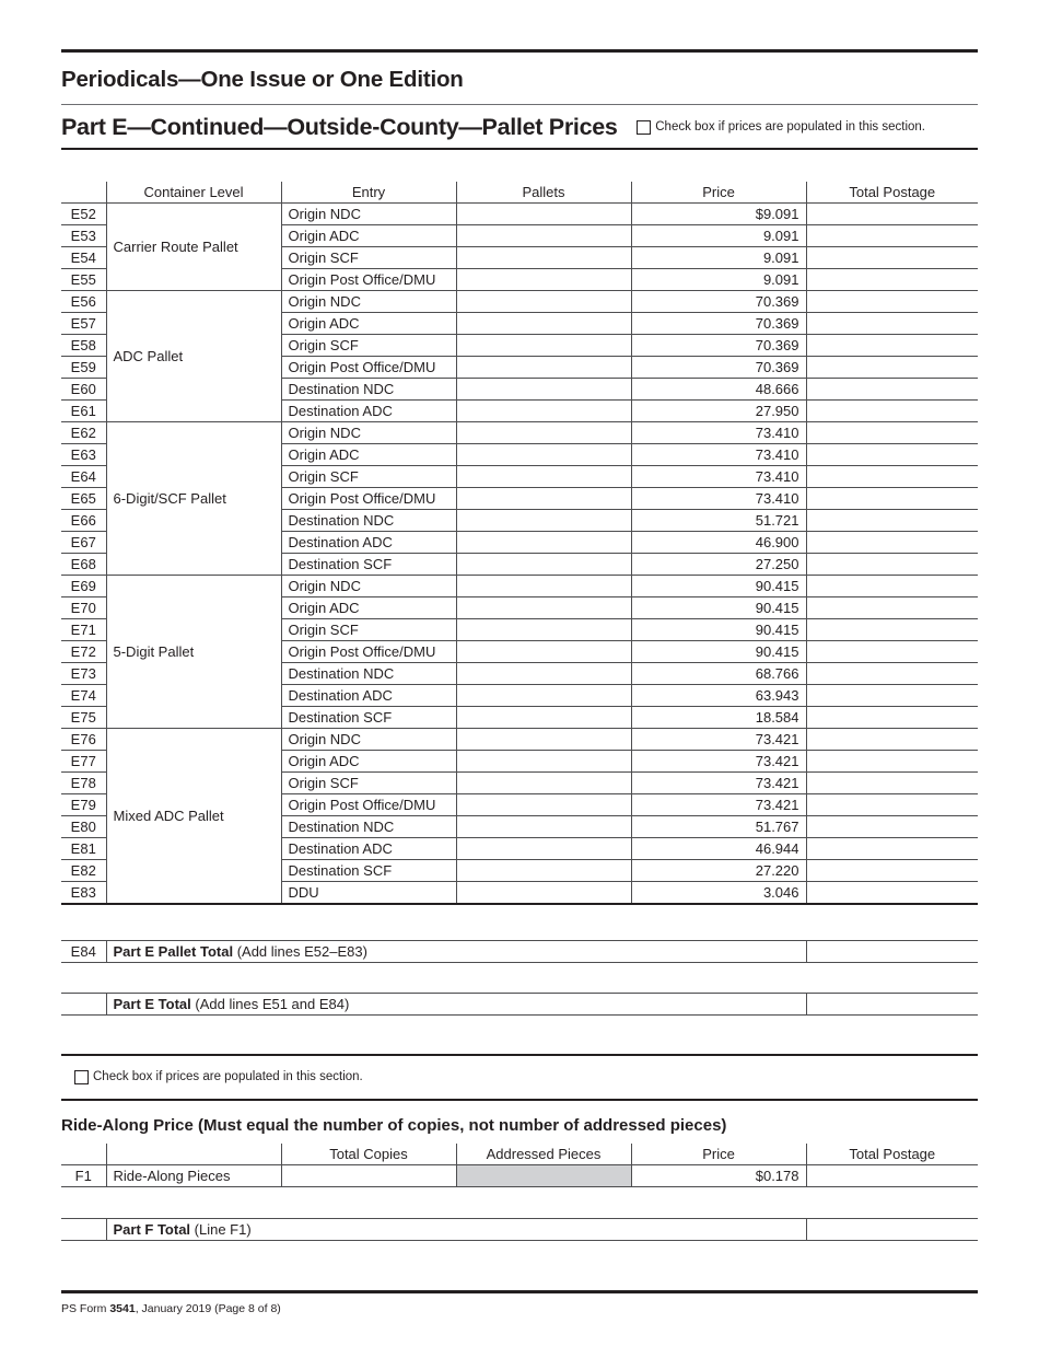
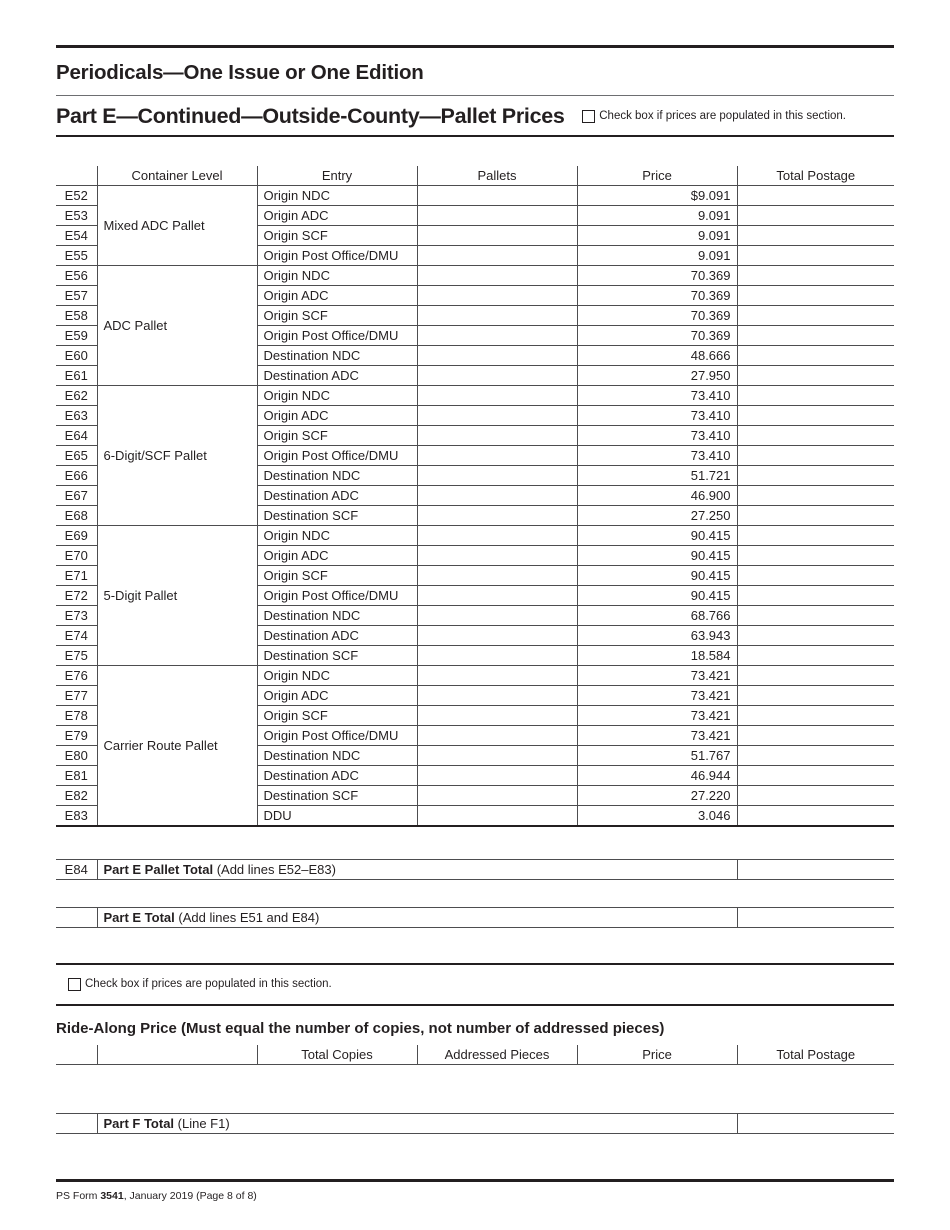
  Periodicals—One Issue or One Edition
  Part E—Continued—Outside-County—Pallet Prices
  Check box if prices are populated in this section.
  	Container Level	Entry	Pallets	Price	Total Postage
- E52	Carrier Route Pallet	Origin NDC		$9.091
+ E52	Mixed ADC Pallet	Origin NDC		$9.091
  E53	Origin ADC		9.091
  E54	Origin SCF		9.091
  E55	Origin Post Office/DMU		9.091
  E56	ADC Pallet	Origin NDC		70.369
  E57	Origin ADC		70.369
  E58	Origin SCF		70.369
  E59	Origin Post Office/DMU		70.369
  E60	Destination NDC		48.666
  E61	Destination ADC		27.950
  E62	6-Digit/SCF Pallet	Origin NDC		73.410
  E63	Origin ADC		73.410
  E64	Origin SCF		73.410
  E65	Origin Post Office/DMU		73.410
  E66	Destination NDC		51.721
  E67	Destination ADC		46.900
  E68	Destination SCF		27.250
  E69	5-Digit Pallet	Origin NDC		90.415
  E70	Origin ADC		90.415
  E71	Origin SCF		90.415
  E72	Origin Post Office/DMU		90.415
  E73	Destination NDC		68.766
  E74	Destination ADC		63.943
  E75	Destination SCF		18.584
- E76	Mixed ADC Pallet	Origin NDC		73.421
+ E76	Carrier Route Pallet	Origin NDC		73.421
  E77	Origin ADC		73.421
  E78	Origin SCF		73.421
  E79	Origin Post Office/DMU		73.421
  E80	Destination NDC		51.767
  E81	Destination ADC		46.944
  E82	Destination SCF		27.220
  E83	DDU		3.046
  E84	Part E Pallet Total (Add lines E52–E83)
  	Part E Total (Add lines E51 and E84)
  Check box if prices are populated in this section.
  Ride-Along Price (Must equal the number of copies, not number of addressed pieces)
  		Total Copies	Addressed Pieces	Price	Total Postage
- F1	Ride-Along Pieces			$0.178
  	Part F Total (Line F1)
  PS Form 3541, January 2019 (Page 8 of 8)
